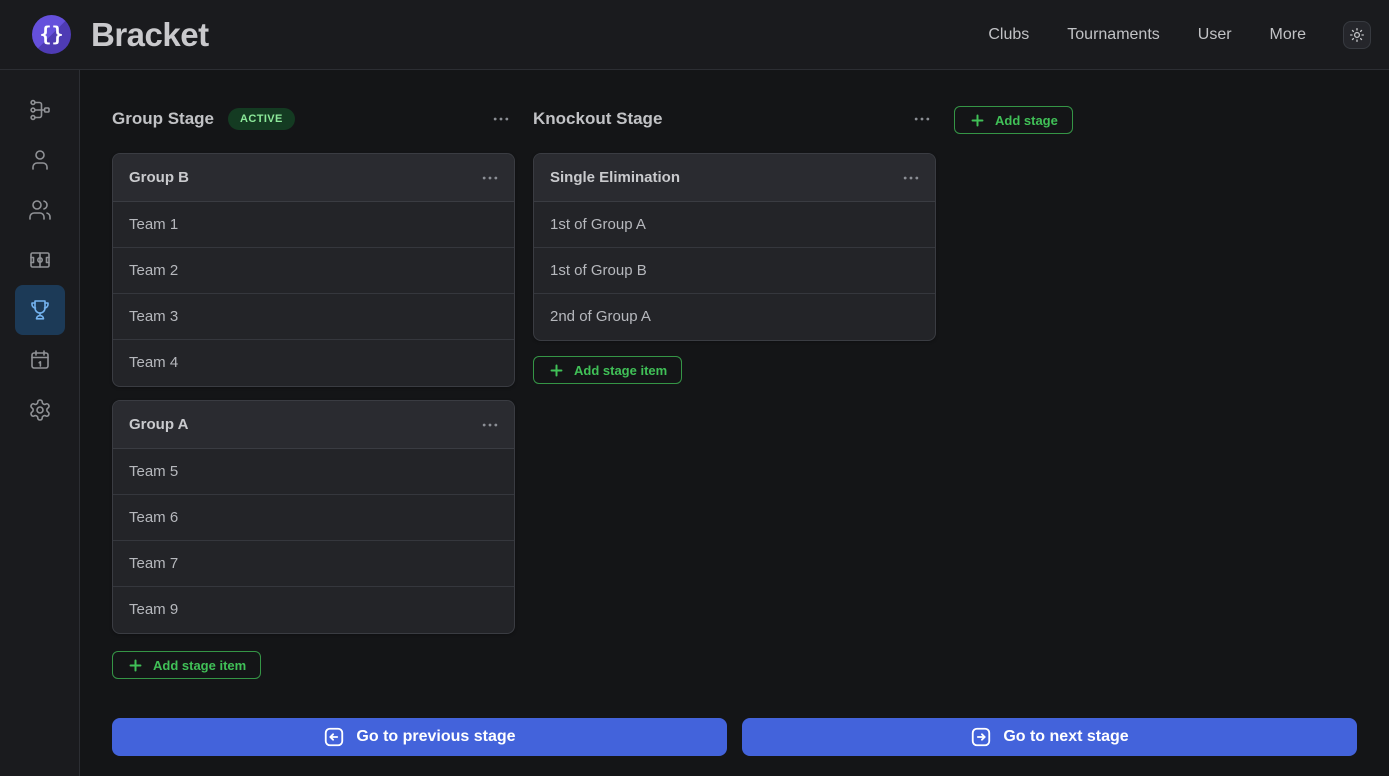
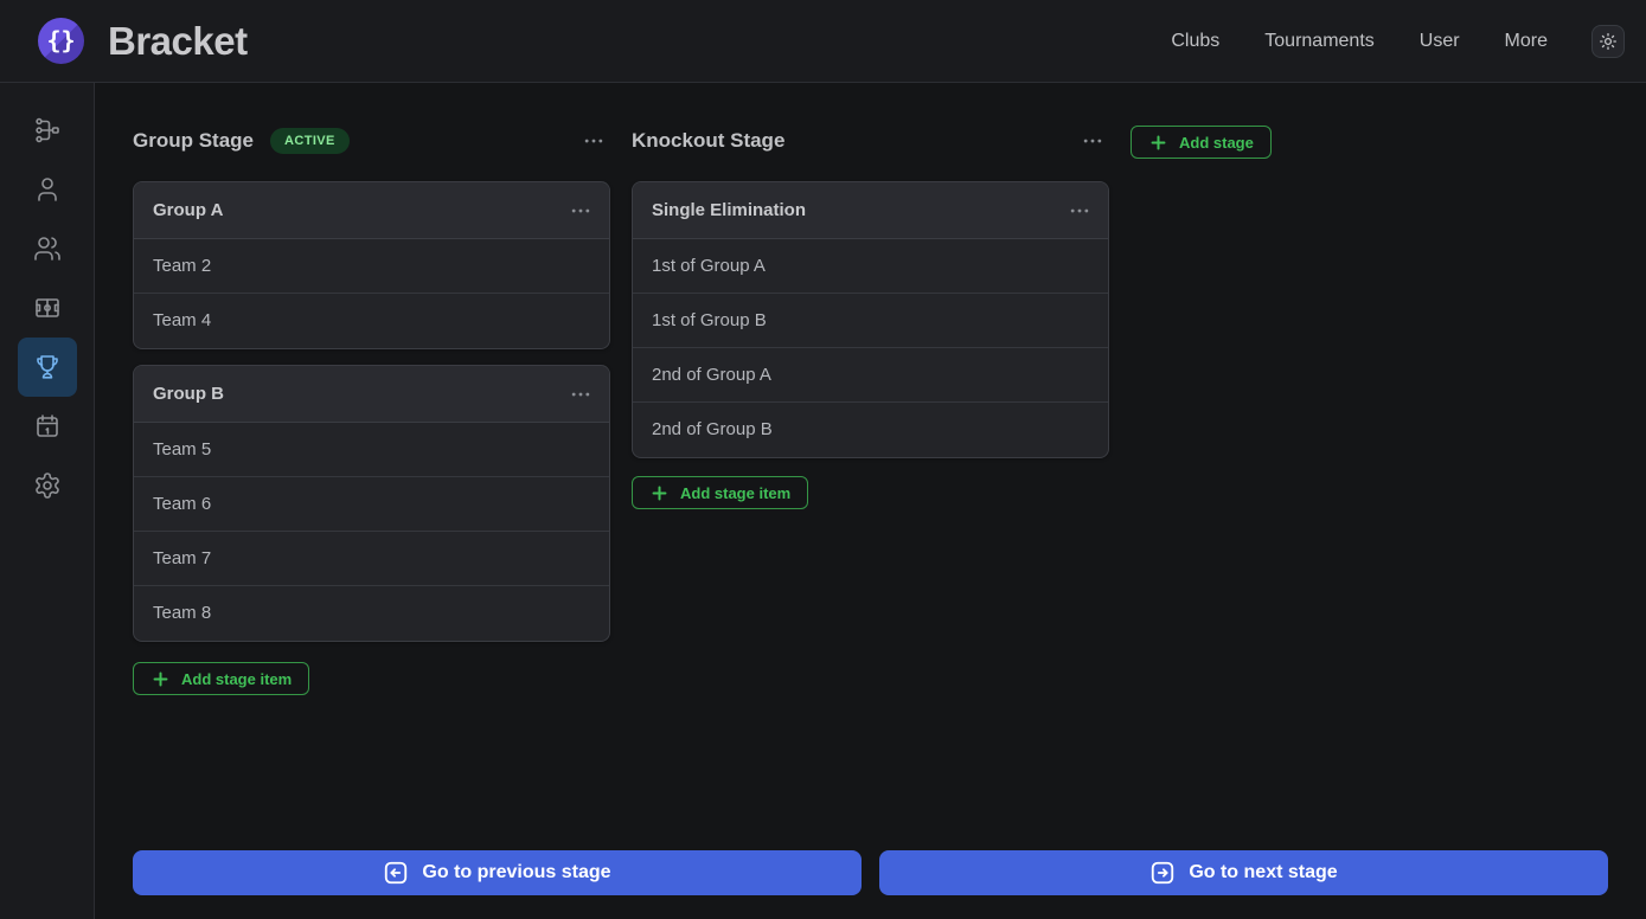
  {}
  Bracket
  Clubs
  Tournaments
  User
  More
  Group Stage
  ACTIVE
- Group B
+ Group A
- Team 1
  Team 2
- Team 3
  Team 4
- Group A
+ Group B
  Team 5
  Team 6
  Team 7
- Team 9
+ Team 8
  Add stage item
  Knockout Stage
  Single Elimination
  1st of Group A
  1st of Group B
  2nd of Group A
+ 2nd of Group B
  Add stage item
  Add stage
  Go to previous stage
  Go to next stage
